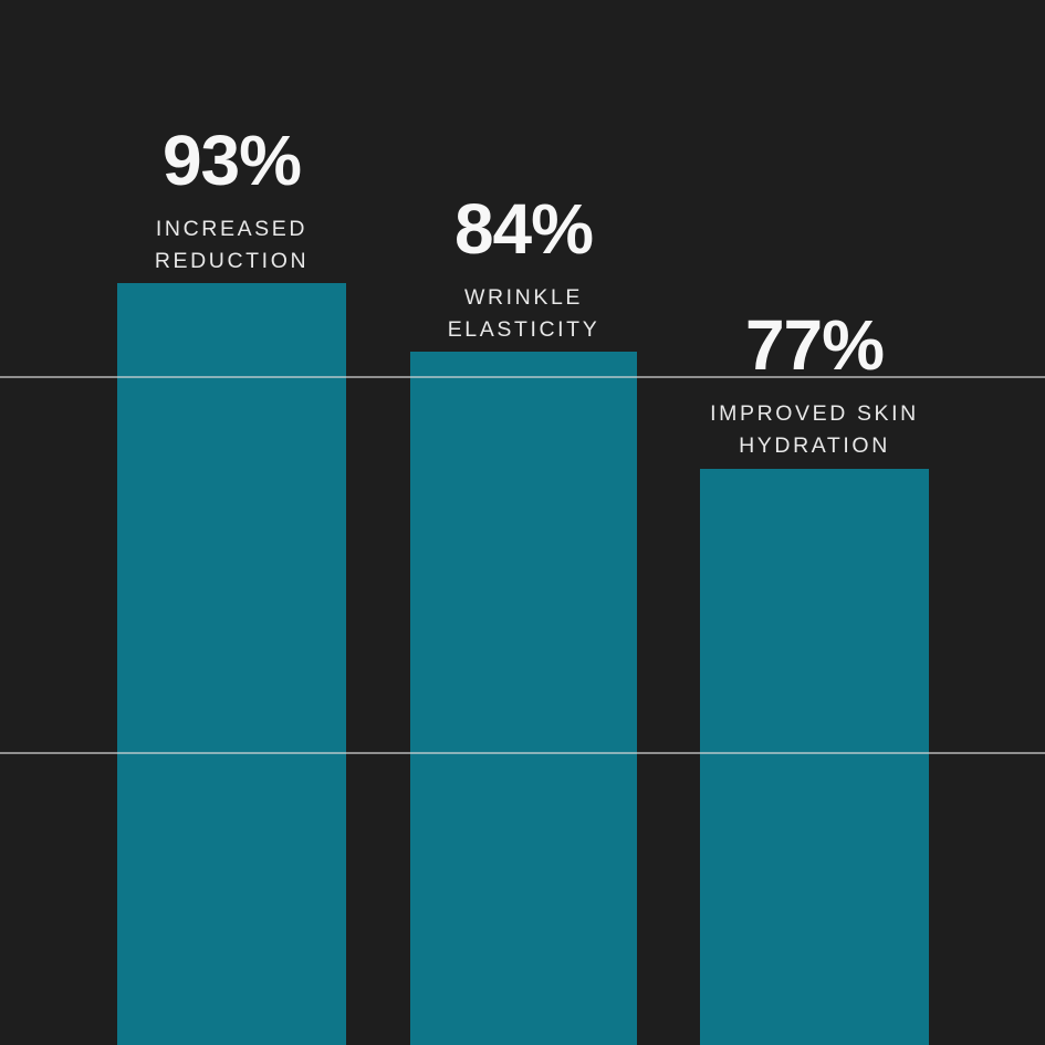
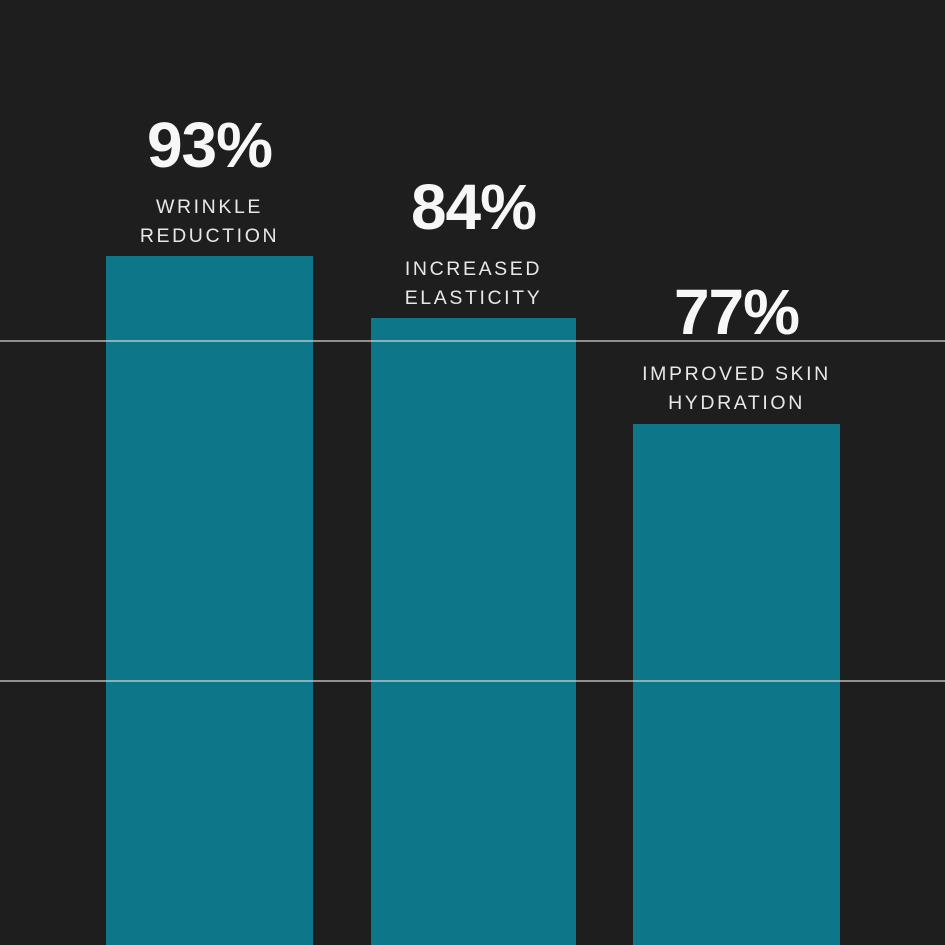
  93%
- INCREASED
+ WRINKLE
  REDUCTION
  84%
- WRINKLE
+ INCREASED
  ELASTICITY
  77%
  IMPROVED SKIN
  HYDRATION
